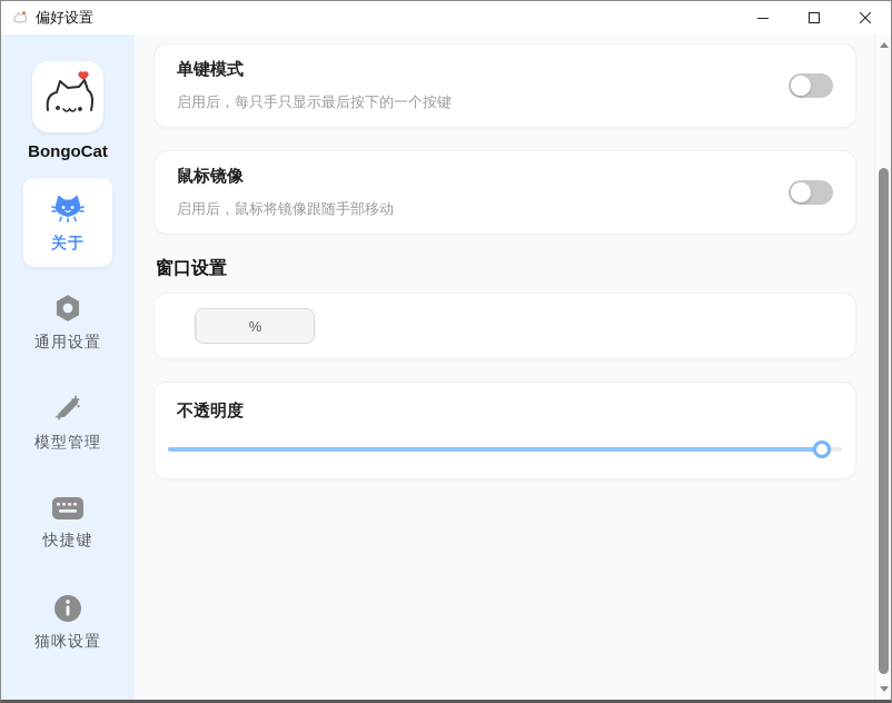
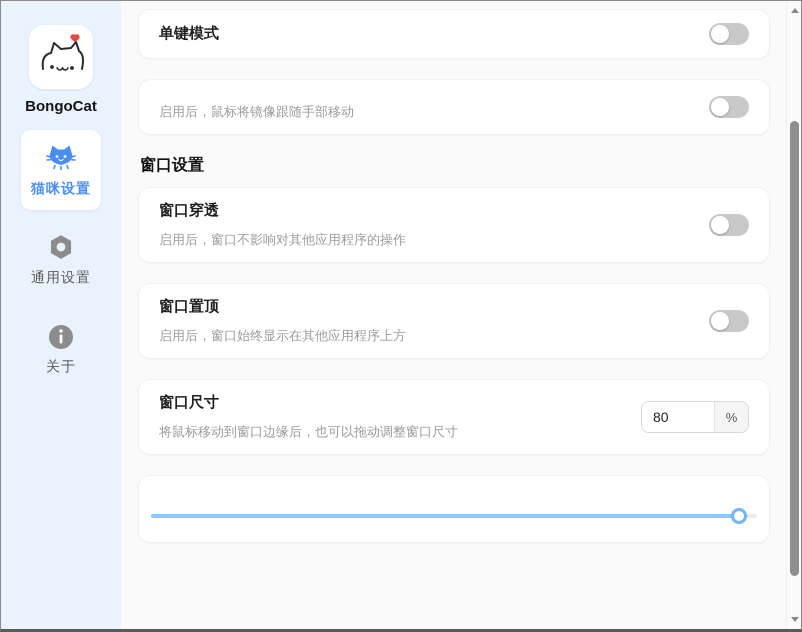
- 偏好设置
  BongoCat
- 关于
+ 猫咪设置
  通用设置
- 模型管理
- 快捷键
- 猫咪设置
+ 关于
  单键模式
- 启用后，每只手只显示最后按下的一个按键
- 鼠标镜像
  启用后，鼠标将镜像跟随手部移动
  窗口设置
+ 窗口穿透
+ 启用后，窗口不影响对其他应用程序的操作
+ 窗口置顶
+ 启用后，窗口始终显示在其他应用程序上方
+ 窗口尺寸
+ 将鼠标移动到窗口边缘后，也可以拖动调整窗口尺寸
+ 80
  %
- 不透明度
